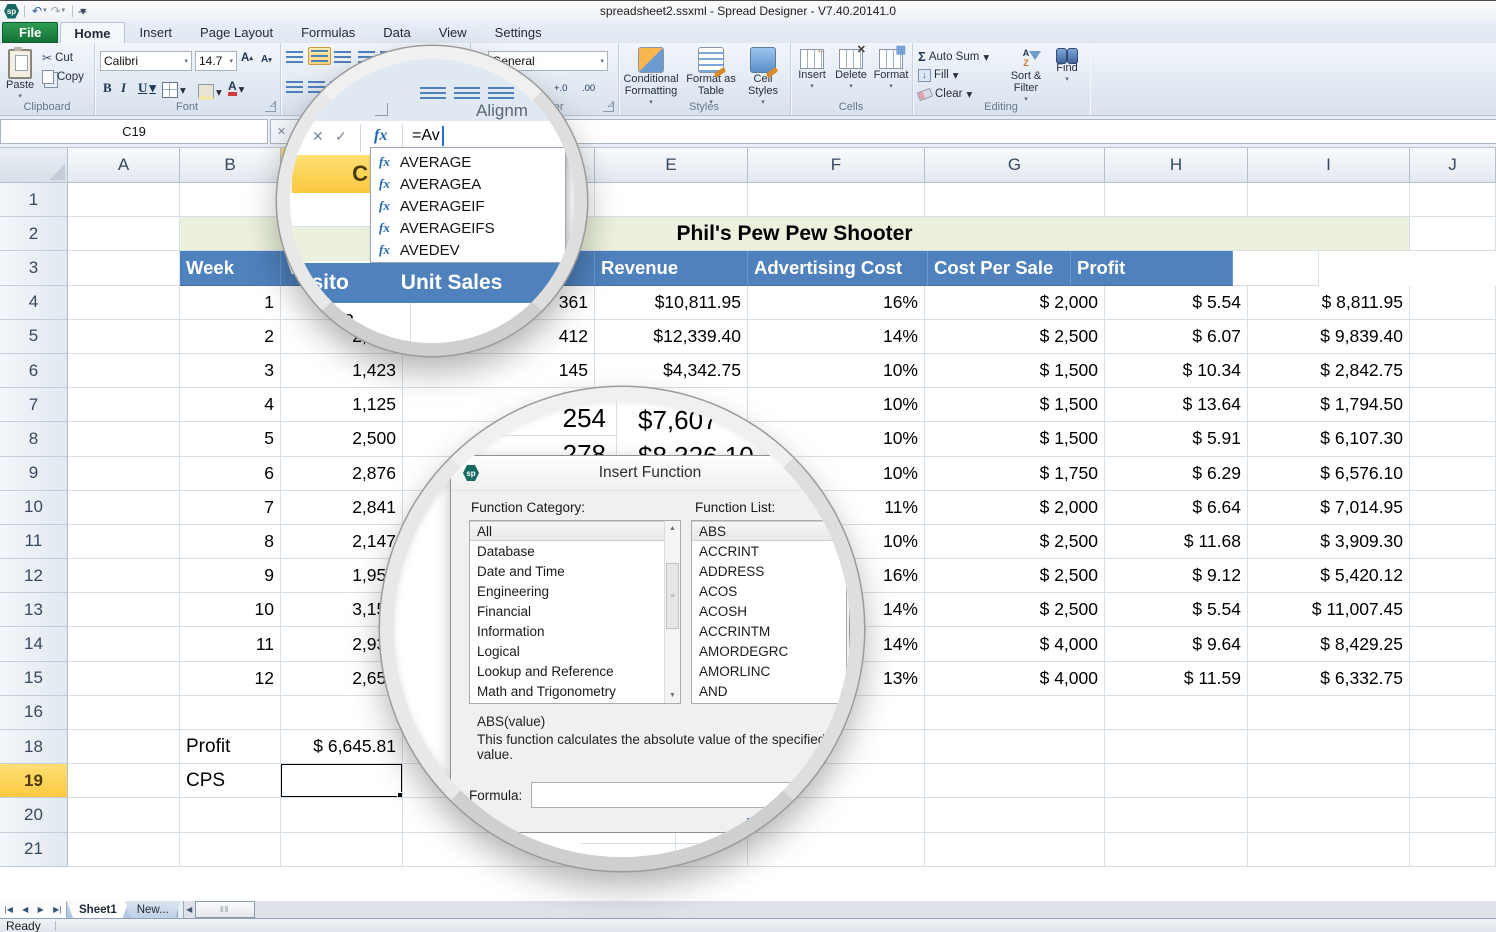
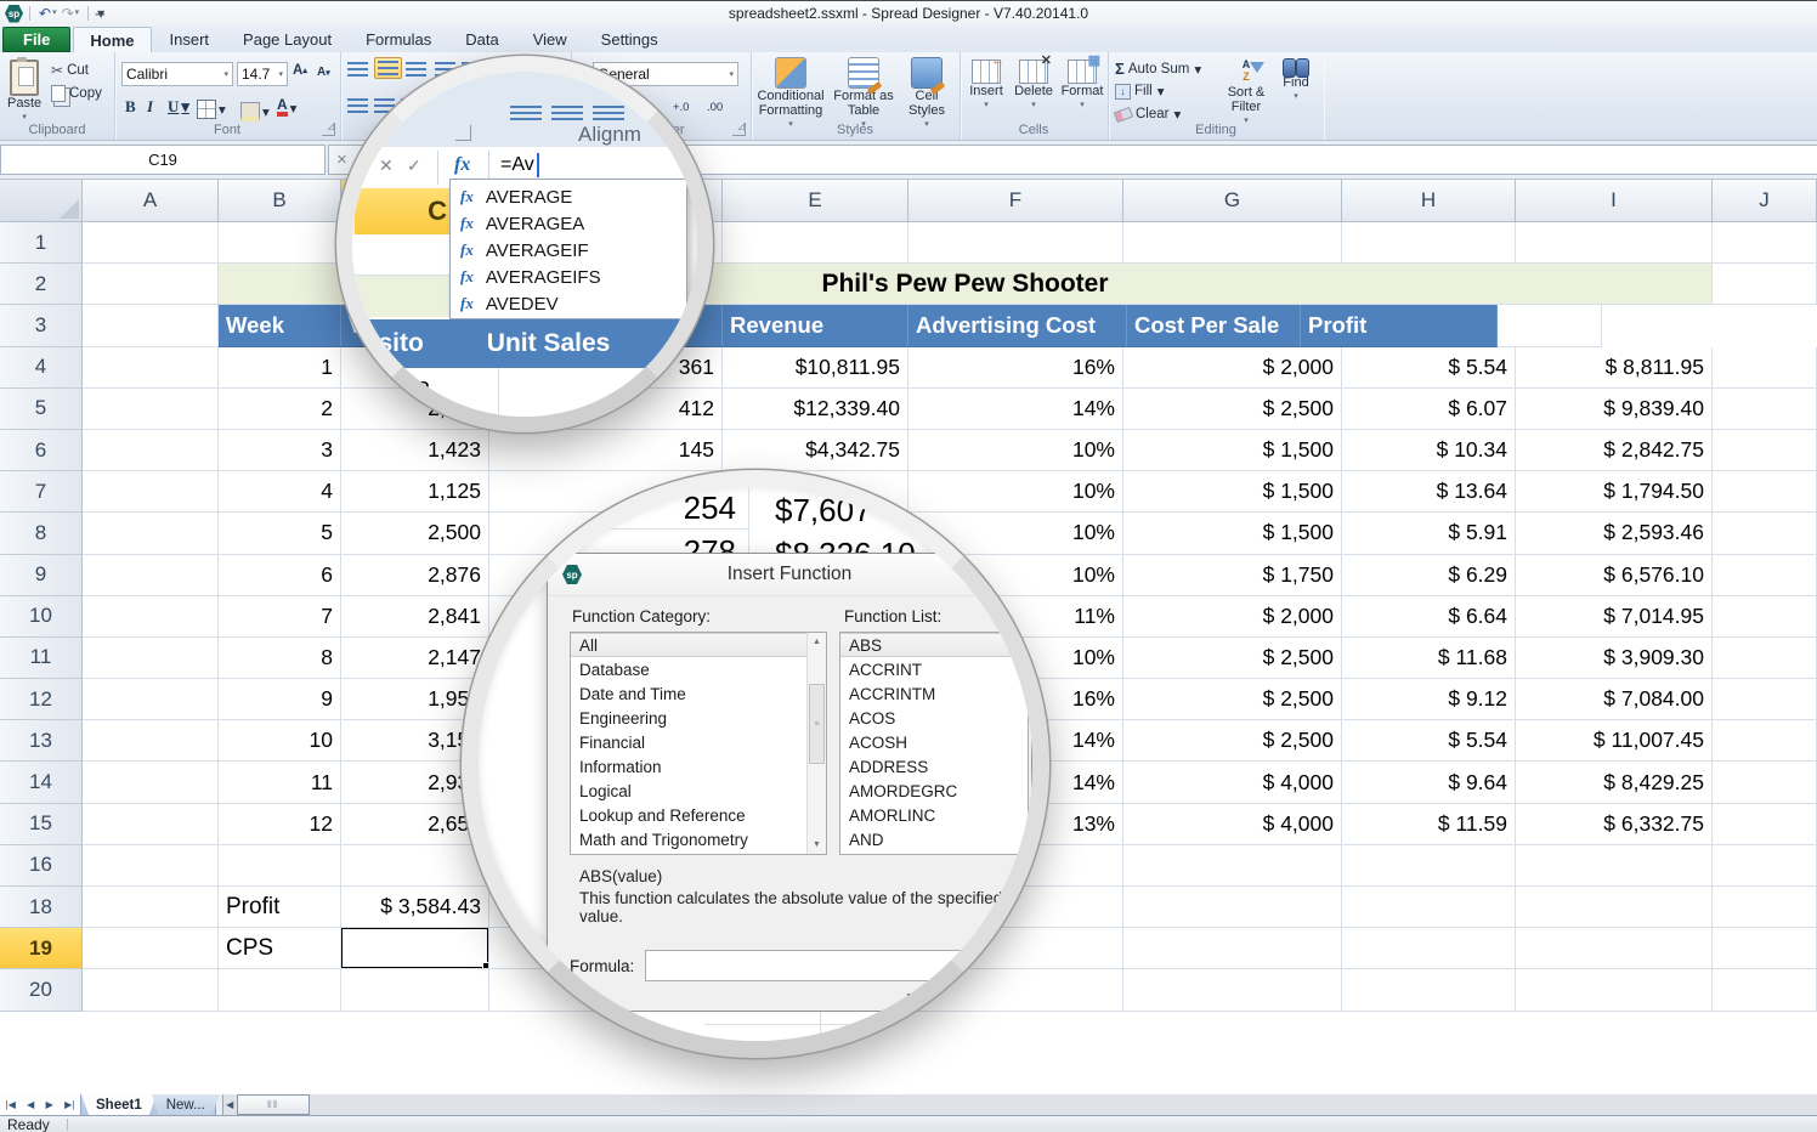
  sp
  ↶
  ↷
  ▾̶
  spreadsheet2.ssxml - Spread Designer - V7.40.20141.0
  File
  Home
  Insert
  Page Layout
  Formulas
  Data
  View
  Settings
  Paste
  ✂
  Cut
  Copy
  Clipboard
  Calibri
  14.7
  A
  A
  B
  I
  U
  ▾
  ▾
  ▾
  A
  ▾
  Font
  .00
  Conditional Formatting
  Format as Table
  Cell Styles
  Styles
  ←
  Insert
  ✕
  Delete
  ▦
  Format
  Cells
  Σ
  Auto Sum
  ▾
  ↓
  Fill
  ▾
  Clear
  ▾
  A
  Z
  Sort & Filter
  Find
  Editing
  C19
  ✕
  A
  B
  E
  F
  G
  H
  I
  J
  1
  2
  Phil's Pew Pew Shooter
  3
  Week
  Revenue
  Advertising Cost
  Cost Per Sale
  Profit
  4
  1
  $10,811.95
  16%
  $ 2,000
  $ 5.54
  $ 8,811.95
  5
  2
  $12,339.40
  14%
  $ 2,500
  $ 6.07
  $ 9,839.40
  6
  3
  1,423
  145
  $4,342.75
  10%
  $ 1,500
  $ 10.34
  $ 2,842.75
  7
  4
  1,125
  10%
  $ 1,500
  $ 13.64
  $ 1,794.50
  8
  5
  2,500
  10%
  $ 1,500
  $ 5.91
- $ 6,107.30
+ $ 2,593.46
  9
  6
  2,876
  10%
  $ 1,750
  $ 6.29
  $ 6,576.10
  10
  7
  2,841
  11%
  $ 2,000
  $ 6.64
  $ 7,014.95
  11
  8
  2,147
  10%
  $ 2,500
  $ 11.68
  $ 3,909.30
  12
  9
  1,95
  16%
  $ 2,500
  $ 9.12
- $ 5,420.12
+ $ 7,084.00
  13
  10
  14%
  $ 2,500
  $ 5.54
  $ 11,007.45
  14
  11
  14%
  $ 4,000
  $ 9.64
  $ 8,429.25
  15
  12
  2,65
  13%
  $ 4,000
  $ 11.59
  $ 6,332.75
  16
  18
  Profit
- $ 6,645.81
+ $ 3,584.43
  19
  CPS
  20
- 21
  |◀
  ◀
  ▶
  ▶|
  Sheet1
  New...
  ◀
  ⦀⦀
  Ready
  Alignm
  ✕
  ✓
  fx
  =Av
  C
  fx
  AVERAGE
  fx
  AVERAGEA
  fx
  AVERAGEIF
  fx
  AVERAGEIFS
  fx
  AVEDEV
  Visito
  Unit Sales
  2,258
  254
  $7,607
  278
  sp
  Insert Function
  Function Category:
  Function List:
  All
  Database
  Date and Time
  Engineering
  Financial
  Information
  Logical
  Lookup and Reference
  Math and Trigonometry
  ABS
  ACCRINT
- ADDRESS
+ ACCRINTM
  ACOS
  ACOSH
- ACCRINTM
+ ADDRESS
  AMORDEGRC
  AMORLINC
  AND
  ABS(value)
  This function calculates the absolute value of the specified value.
  Formula:
